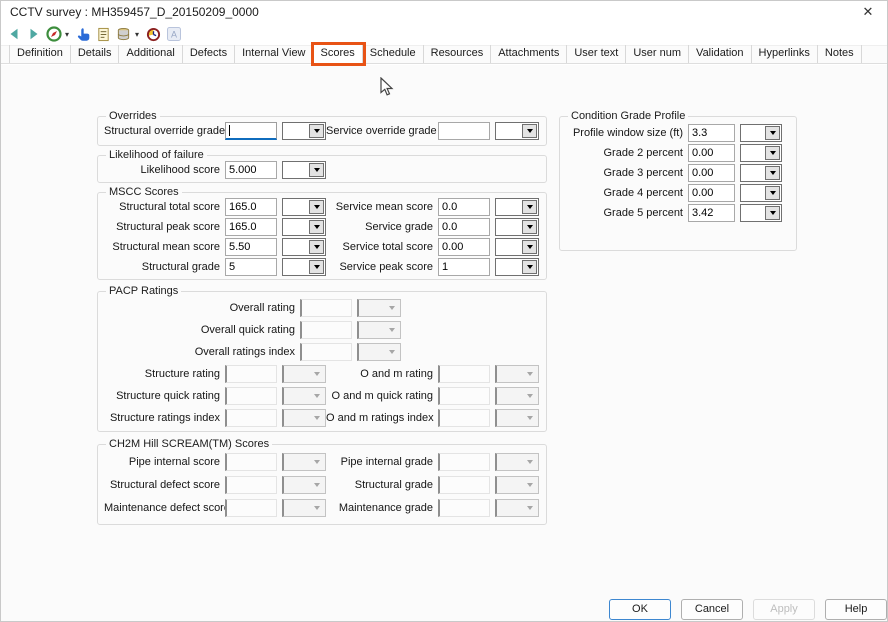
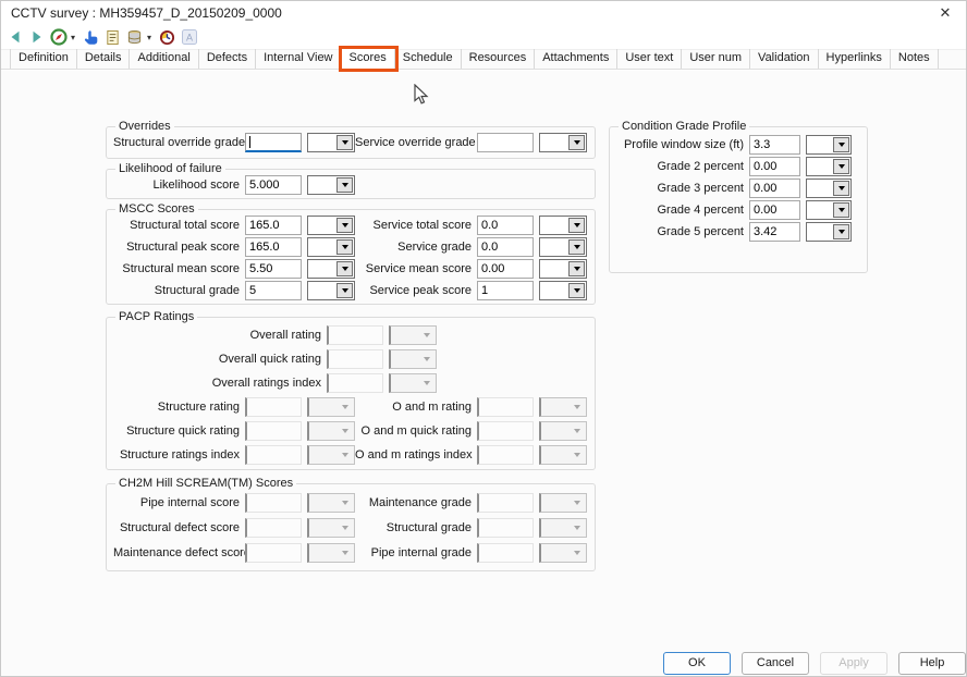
  CCTV survey : MH359457_D_20150209_0000
  ✕
  ▾
  ▾
  A
  Definition
  Details
  Additional
  Defects
  Internal View
  Scores
  Schedule
  Resources
  Attachments
  User text
  User num
  Validation
  Hyperlinks
  Notes
  Overrides
  Structural override grade
  Service override grade
  Likelihood of failure
  Likelihood score
  5.000
  MSCC Scores
  Structural total score
  165.0
- Service mean score
+ Service total score
  0.0
  Structural peak score
  165.0
  Service grade
  0.0
  Structural mean score
  5.50
- Service total score
+ Service mean score
  0.00
  Structural grade
  5
  Service peak score
  1
  PACP Ratings
  Overall rating
  Overall quick rating
  Overall ratings index
  Structure rating
  O and m rating
  Structure quick rating
  O and m quick rating
  Structure ratings index
  O and m ratings index
  CH2M Hill SCREAM(TM) Scores
  Pipe internal score
- Pipe internal grade
+ Maintenance grade
  Structural defect score
  Structural grade
  Maintenance defect scor
- Maintenance grade
+ Pipe internal grade
  Condition Grade Profile
  Profile window size (ft)
  3.3
  Grade 2 percent
  0.00
  Grade 3 percent
  0.00
  Grade 4 percent
  0.00
  Grade 5 percent
  3.42
  OK
  Cancel
  Apply
  Help
